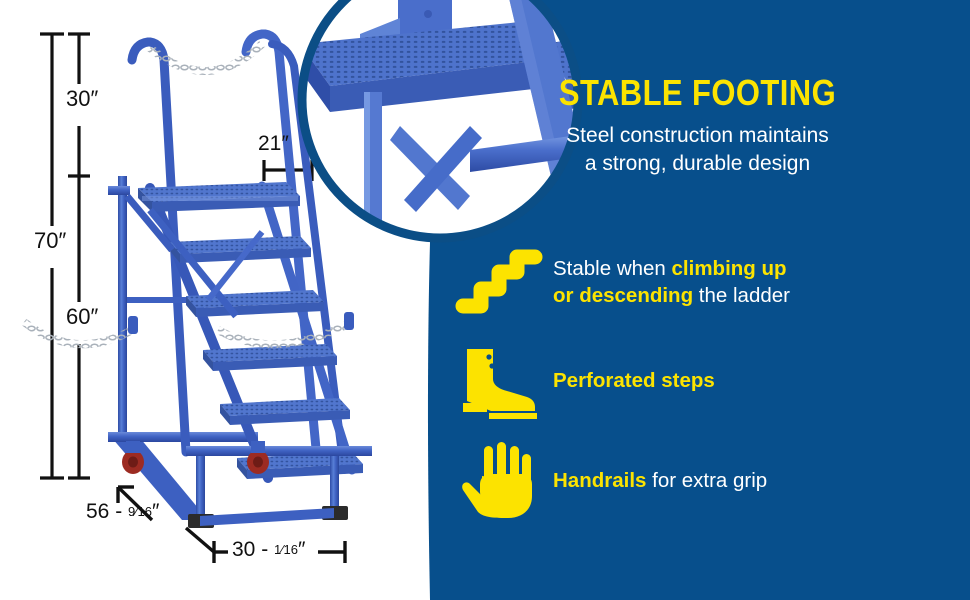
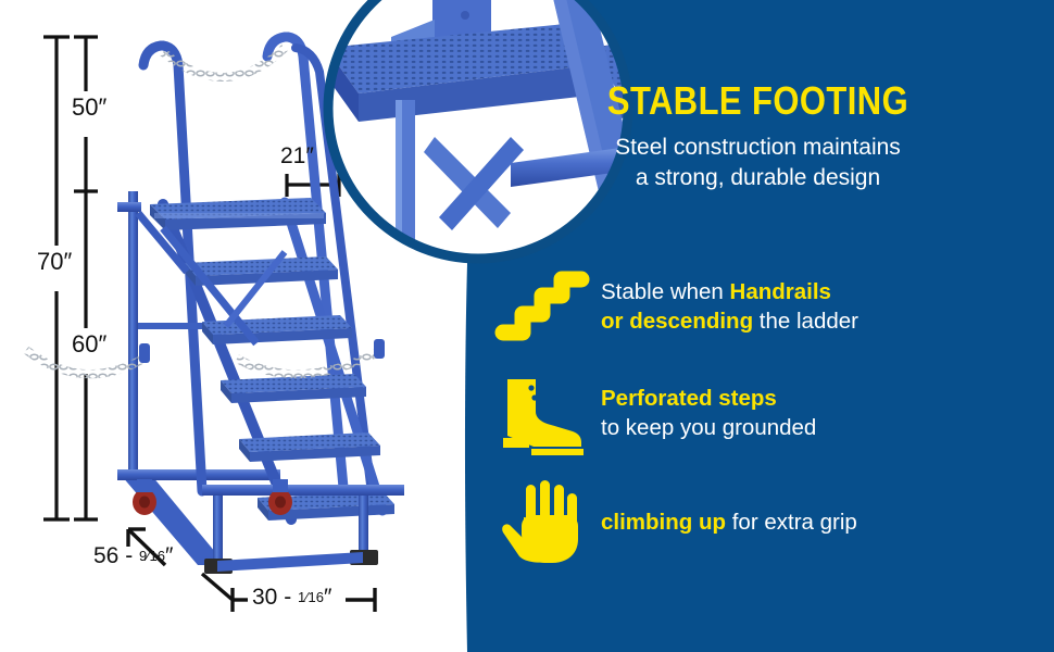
  70″
- 30″
+ 50″
  60″
  21″
  56 - 9⁄16″
  30 - 1⁄16″
  STABLE FOOTING
  Steel construction maintains
  a strong, durable design
- Stable when climbing up
+ Stable when Handrails
  or descending the ladder
  Perforated steps
+ to keep you grounded
- Handrails for extra grip
+ climbing up for extra grip
